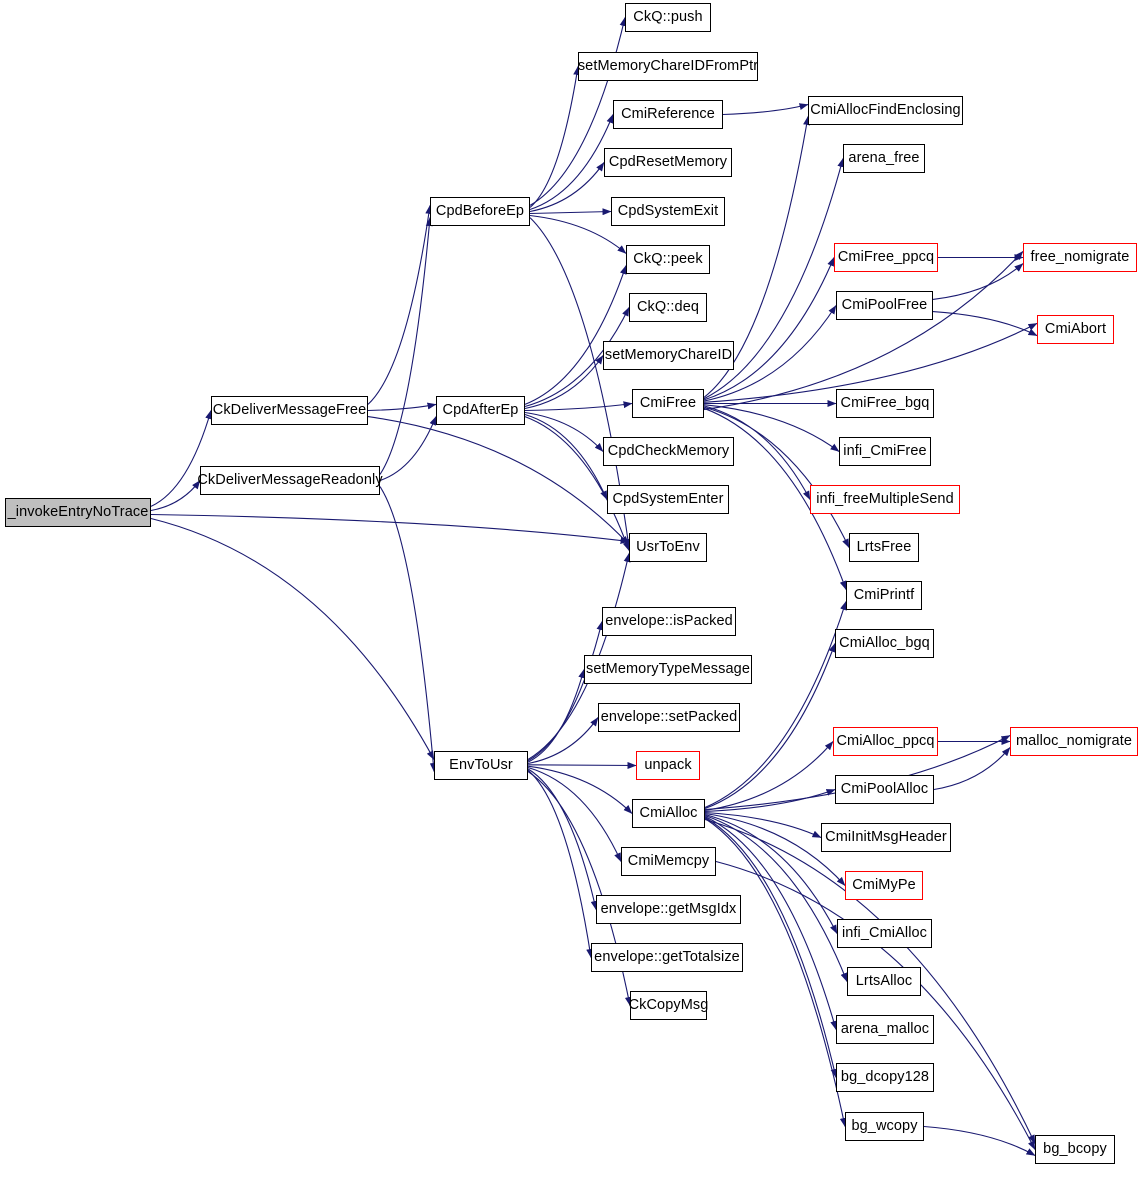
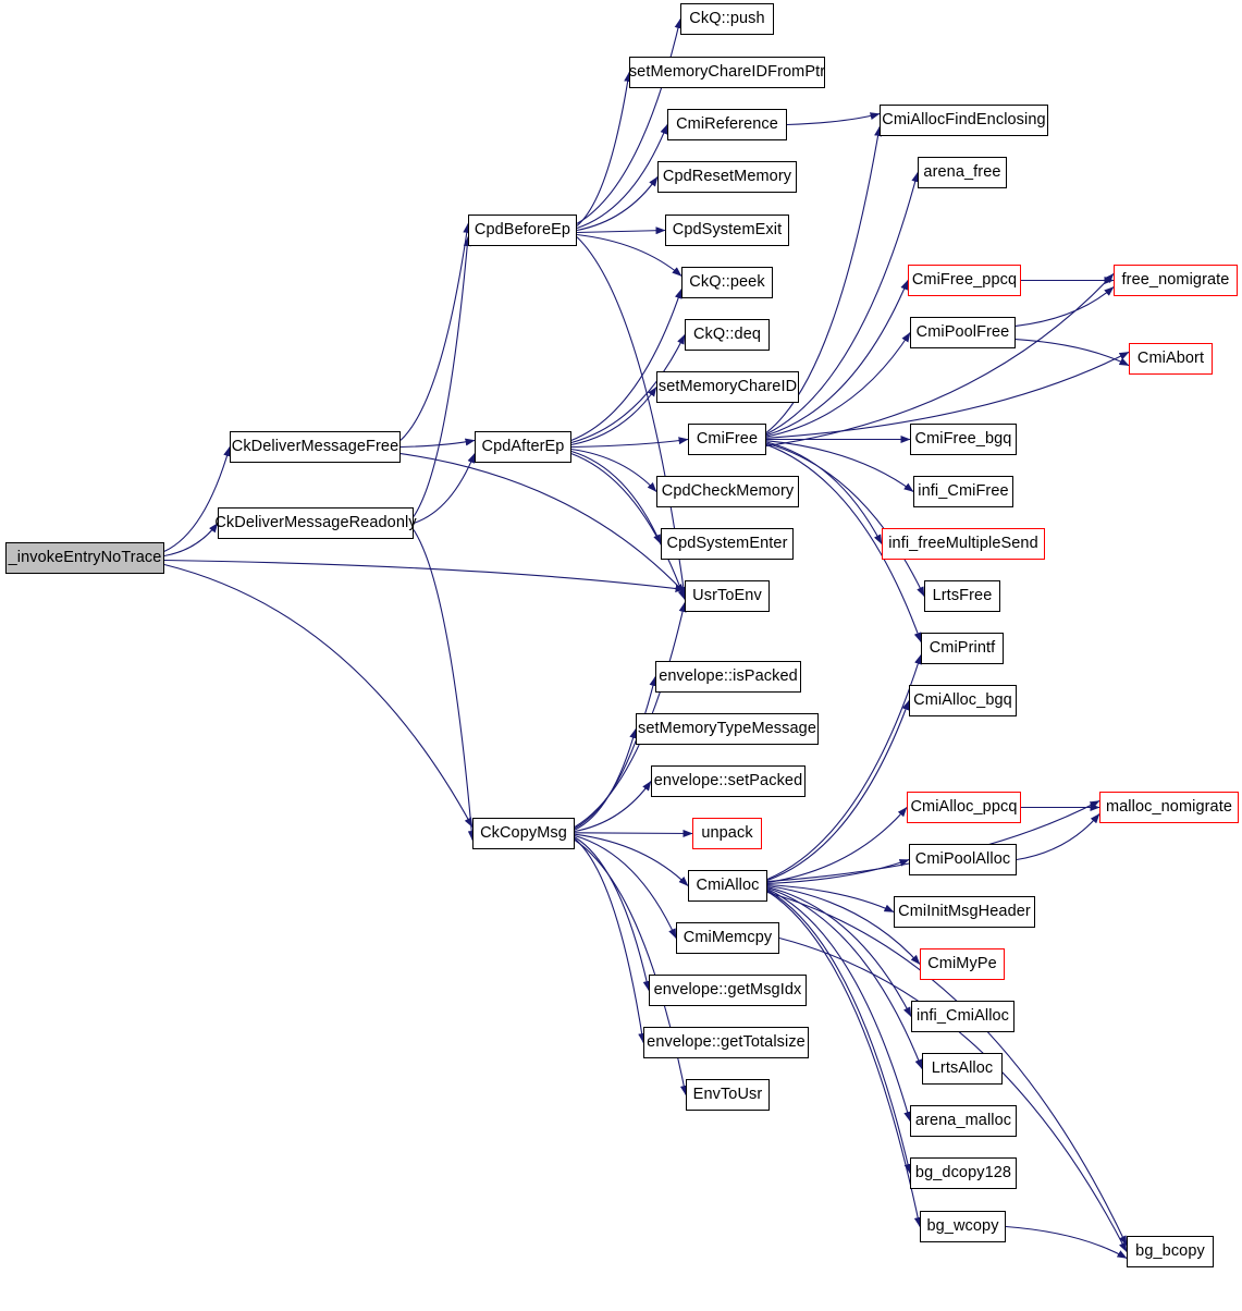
  _invokeEntryNoTrace
  CkDeliverMessageFree
  CkDeliverMessageReadonly
  CpdBeforeEp
  CpdAfterEp
- EnvToUsr
+ CkCopyMsg
  CkQ::push
  setMemoryChareIDFromPtr
  CmiReference
  CpdResetMemory
  CpdSystemExit
  CkQ::peek
  CkQ::deq
  setMemoryChareID
  CmiFree
  CpdCheckMemory
  CpdSystemEnter
  UsrToEnv
  envelope::isPacked
  setMemoryTypeMessage
  envelope::setPacked
  unpack
  CmiAlloc
  CmiMemcpy
  envelope::getMsgIdx
  envelope::getTotalsize
- CkCopyMsg
+ EnvToUsr
  CmiAllocFindEnclosing
  arena_free
  CmiFree_ppcq
  free_nomigrate
  CmiPoolFree
  CmiAbort
  CmiFree_bgq
  infi_CmiFree
  infi_freeMultipleSend
  LrtsFree
  CmiPrintf
  CmiAlloc_bgq
  CmiAlloc_ppcq
  malloc_nomigrate
  CmiPoolAlloc
  CmiInitMsgHeader
  CmiMyPe
  infi_CmiAlloc
  LrtsAlloc
  arena_malloc
  bg_dcopy128
  bg_wcopy
  bg_bcopy
